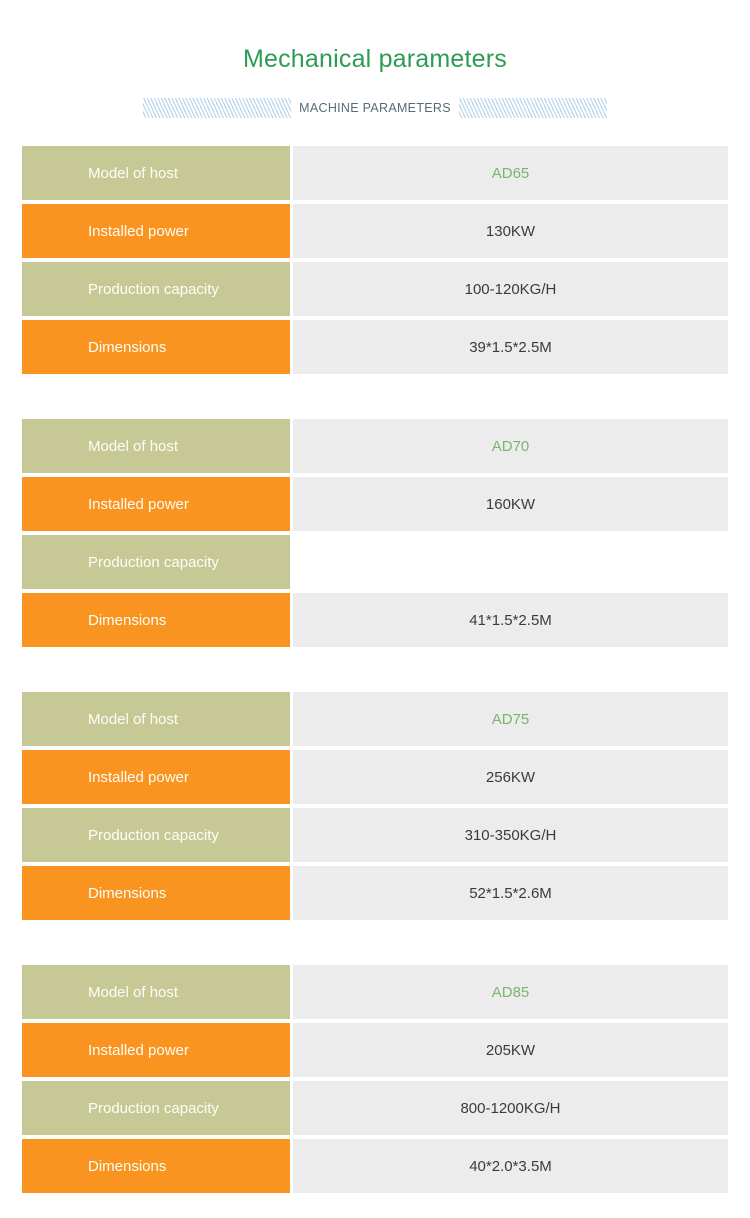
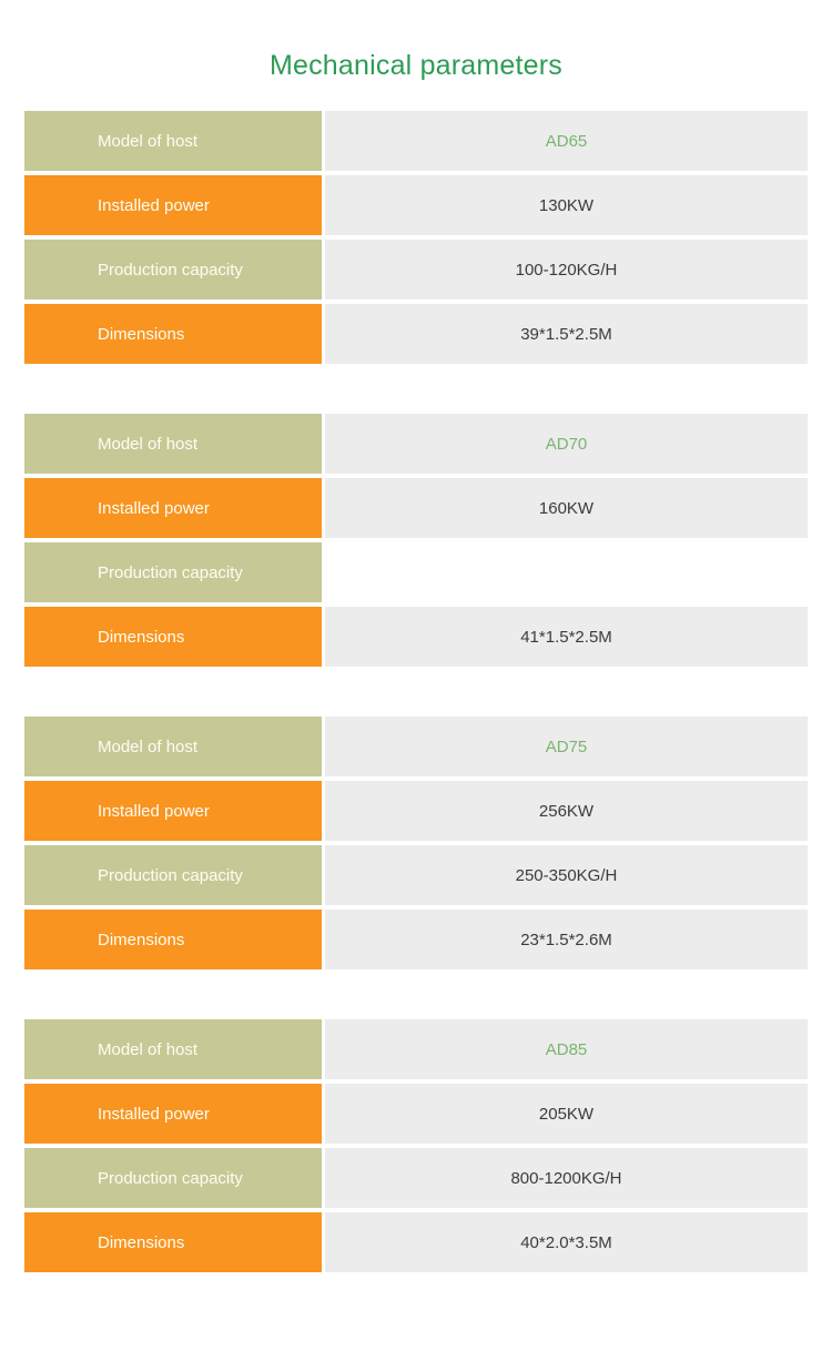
  Mechanical parameters
- MACHINE PARAMETERS
  Model of host
  AD65
  Installed power
  130KW
  Production capacity
  100-120KG/H
  Dimensions
  39*1.5*2.5M
  Model of host
  AD70
  Installed power
  160KW
  Production capacity
  Dimensions
  41*1.5*2.5M
  Model of host
  AD75
  Installed power
  256KW
  Production capacity
- 310-350KG/H
+ 250-350KG/H
  Dimensions
- 52*1.5*2.6M
+ 23*1.5*2.6M
  Model of host
  AD85
  Installed power
  205KW
  Production capacity
  800-1200KG/H
  Dimensions
  40*2.0*3.5M
